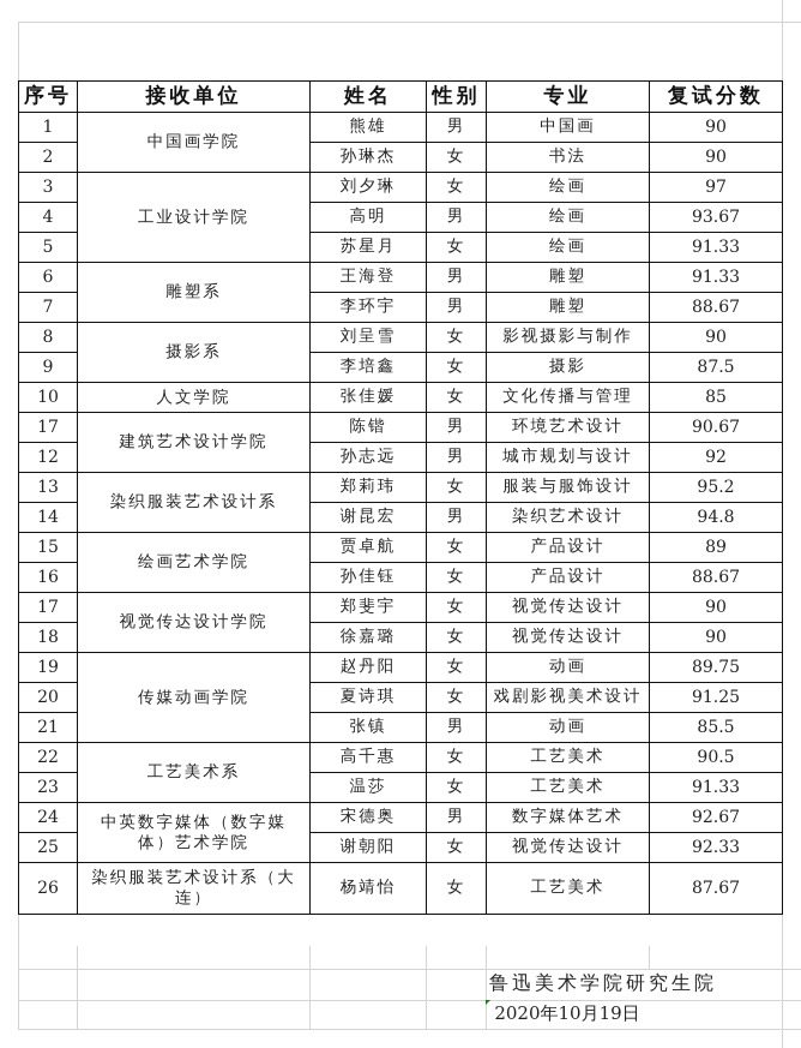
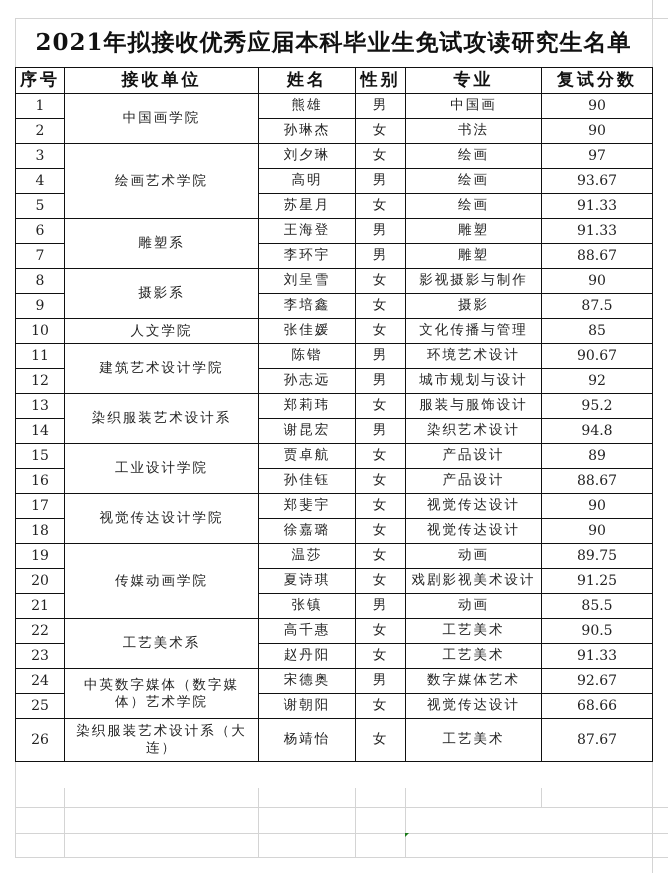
+ 2021年拟接收优秀应届本科毕业生免试攻读研究生名单
  序号	接收单位	姓名	性别	专业	复试分数
  1	中国画学院	熊雄	男	中国画	90
  2	孙琳杰	女	书法	90
- 3	工业设计学院	刘夕琳	女	绘画	97
+ 3	绘画艺术学院	刘夕琳	女	绘画	97
  4	高明	男	绘画	93.67
  5	苏星月	女	绘画	91.33
  6	雕塑系	王海登	男	雕塑	91.33
  7	李环宇	男	雕塑	88.67
  8	摄影系	刘呈雪	女	影视摄影与制作	90
  9	李培鑫	女	摄影	87.5
  10	人文学院	张佳媛	女	文化传播与管理	85
- 17	建筑艺术设计学院	陈锴	男	环境艺术设计	90.67
+ 11	建筑艺术设计学院	陈锴	男	环境艺术设计	90.67
  12	孙志远	男	城市规划与设计	92
  13	染织服装艺术设计系	郑莉玮	女	服装与服饰设计	95.2
  14	谢昆宏	男	染织艺术设计	94.8
- 15	绘画艺术学院	贾卓航	女	产品设计	89
+ 15	工业设计学院	贾卓航	女	产品设计	89
  16	孙佳钰	女	产品设计	88.67
  17	视觉传达设计学院	郑斐宇	女	视觉传达设计	90
  18	徐嘉璐	女	视觉传达设计	90
- 19	传媒动画学院	赵丹阳	女	动画	89.75
+ 19	传媒动画学院	温莎	女	动画	89.75
  20	夏诗琪	女	戏剧影视美术设计	91.25
  21	张镇	男	动画	85.5
  22	工艺美术系	高千惠	女	工艺美术	90.5
- 23	温莎	女	工艺美术	91.33
+ 23	赵丹阳	女	工艺美术	91.33
  24	中英数字媒体（数字媒体）艺术学院	宋德奥	男	数字媒体艺术	92.67
- 25	谢朝阳	女	视觉传达设计	92.33
+ 25	谢朝阳	女	视觉传达设计	68.66
  26	染织服装艺术设计系（大连）	杨靖怡	女	工艺美术	87.67
- 鲁迅美术学院研究生院
- 2020年10月19日
